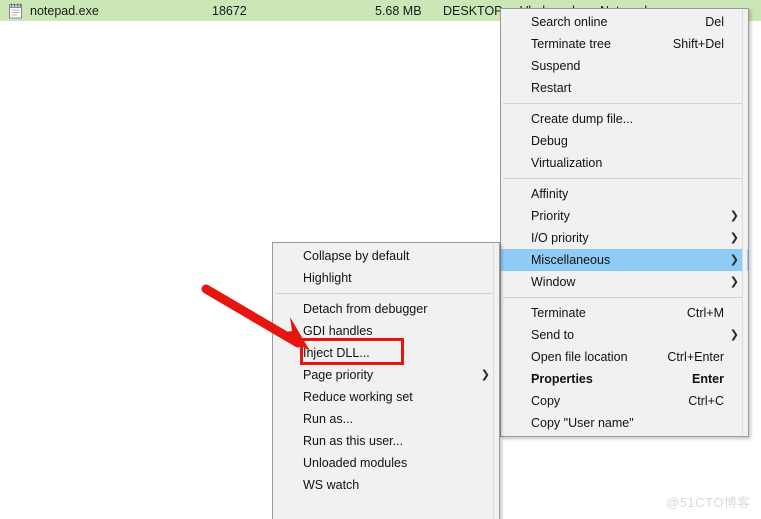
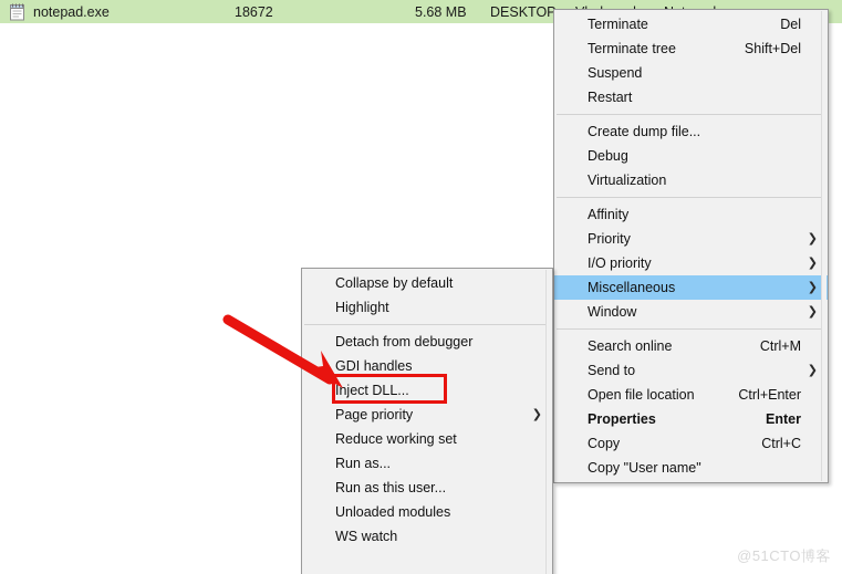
  notepad.exe
  18672
  5.68 MB
  DESKTOP
- Search online
+ Terminate
  Del
  Terminate tree
  Shift+Del
  Suspend
  Restart
  Create dump file...
  Debug
  Virtualization
  Affinity
  Priority
  ❯
  I/O priority
  ❯
  Miscellaneous
  ❯
  Window
  ❯
- Terminate
+ Search online
  Ctrl+M
  Send to
  ❯
  Open file location
  Ctrl+Enter
  Properties
  Enter
  Copy
  Ctrl+C
  Copy "User name"
  Collapse by default
  Highlight
  Detach from debugger
  GDI handles
  Inject DLL...
  Page priority
  ❯
  Reduce working set
  Run as...
  Run as this user...
  Unloaded modules
  WS watch
  @51CTO博客
